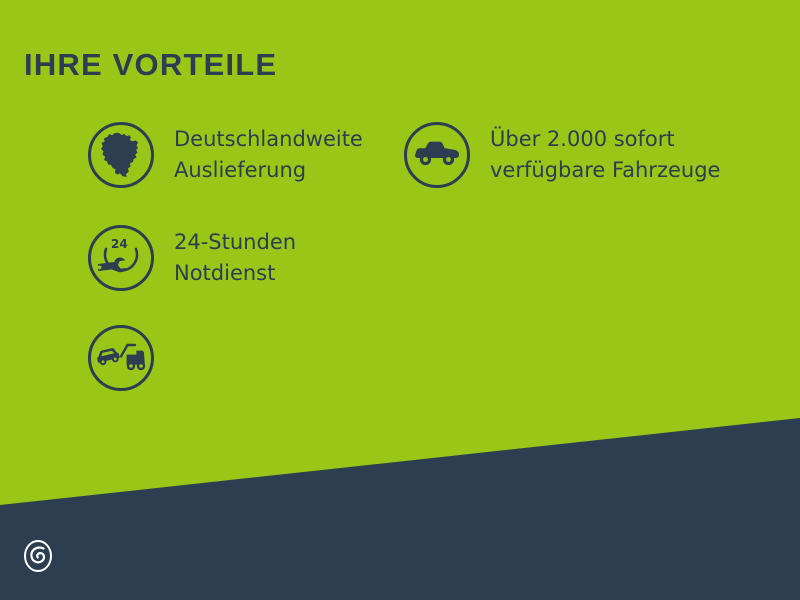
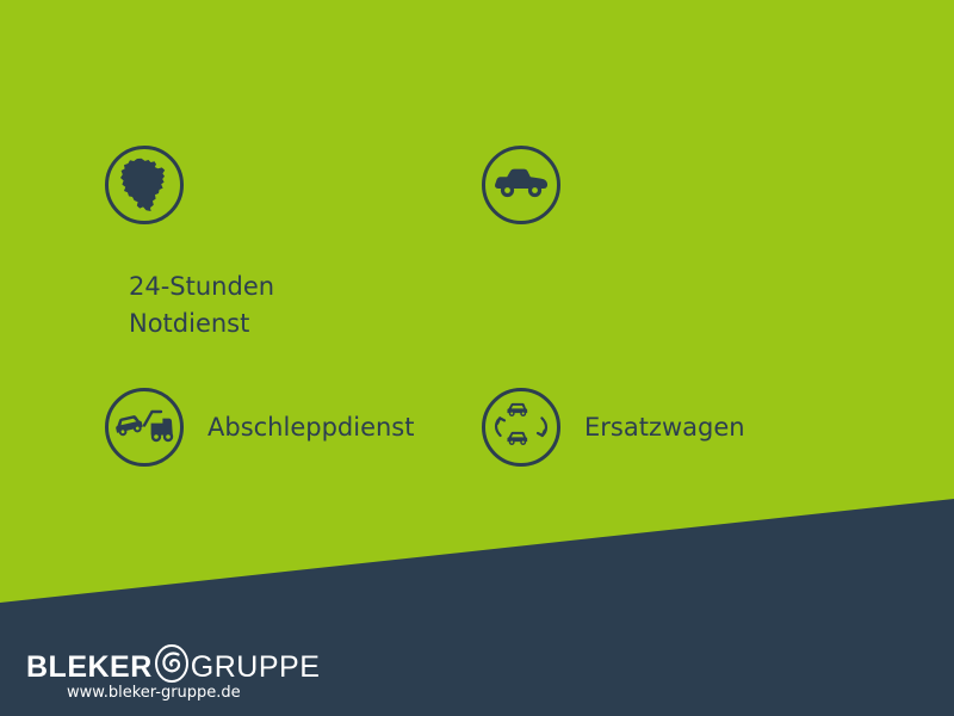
- IHRE VORTEILE
- Deutschlandweite
- Auslieferung
- Über 2.000 sofort
- verfügbare Fahrzeuge
- 24
  24-Stunden
  Notdienst
+ Abschleppdienst
+ Ersatzwagen
+ BLEKER
+ GRUPPE
+ www.bleker-gruppe.de
